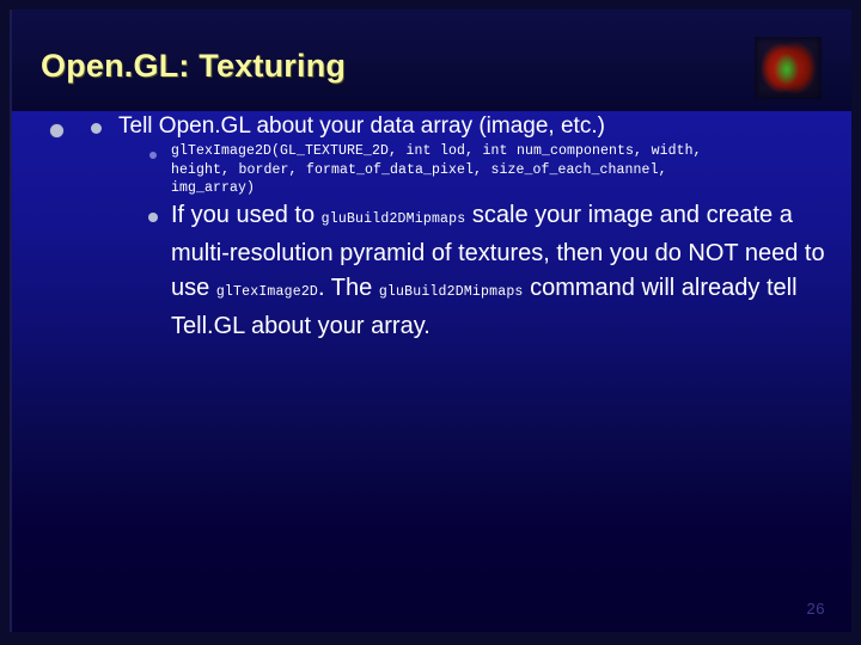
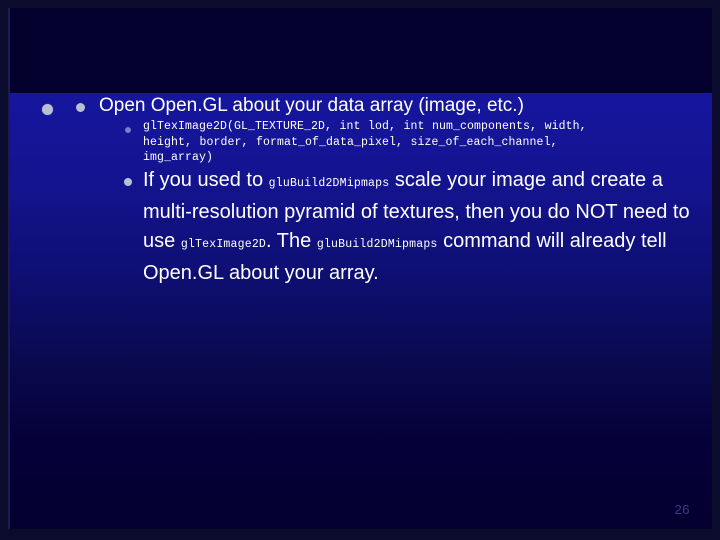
- Open.GL: Texturing
- Tell Open.GL about your data array (image, etc.)
+ Open Open.GL about your data array (image, etc.)
  glTexImage2D(GL_TEXTURE_2D, int lod, int num_components, width,
  height, border, format_of_data_pixel, size_of_each_channel,
  img_array)
- If you used to gluBuild2DMipmaps scale your image and create a multi-resolution pyramid of textures, then you do NOT need to use glTexImage2D. The gluBuild2DMipmaps command will already tell Tell.GL about your array.
+ If you used to gluBuild2DMipmaps scale your image and create a multi-resolution pyramid of textures, then you do NOT need to use glTexImage2D. The gluBuild2DMipmaps command will already tell Open.GL about your array.
  26
